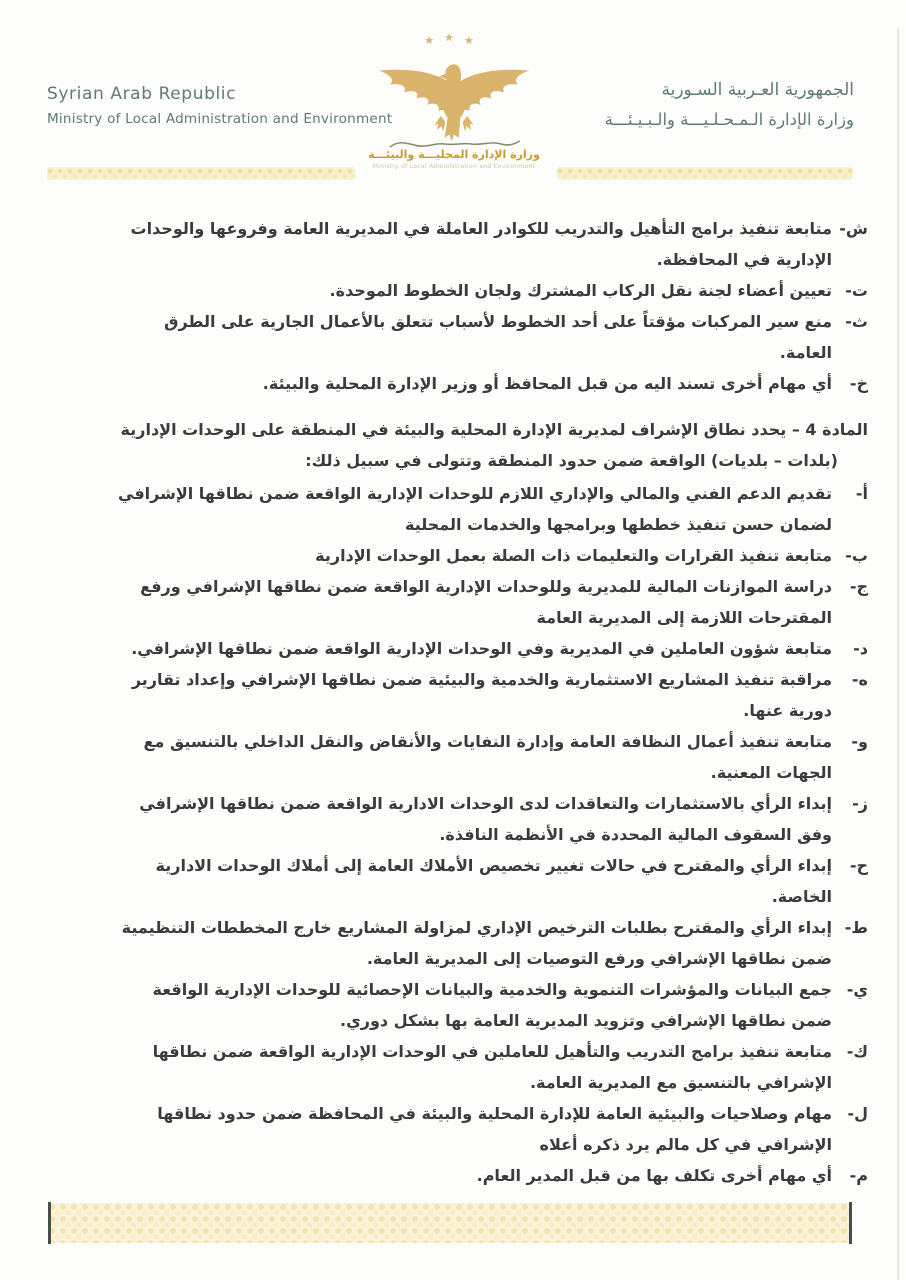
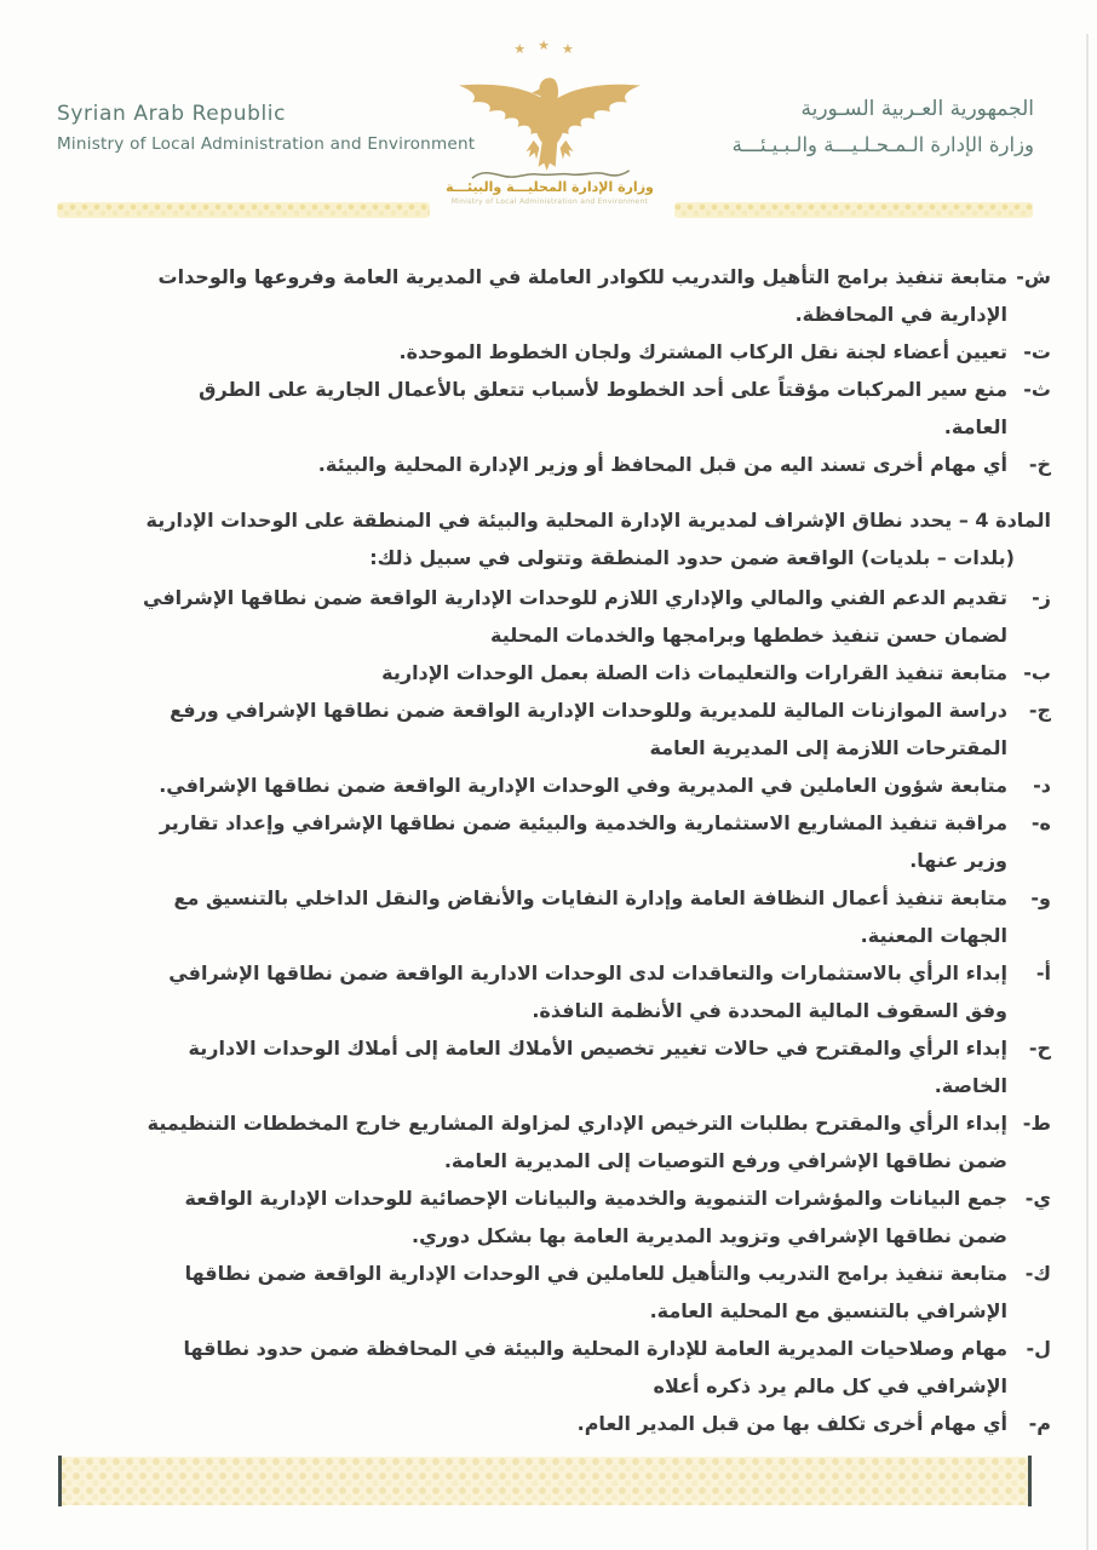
  Syrian Arab Republic
  Ministry of Local Administration and Environment
  الجمهورية العـربية السـورية
  وزارة الإدارة الـمـحـلـيـــة والـبـيـئـــة
  ★★★
  وزارة الإدارة المحليـــة والبيئـــة
  ش-متابعة تنفيذ برامج التأهيل والتدريب للكوادر العاملة في المديرية العامة وفروعها والوحدات الإدارية في المحافظة.
  ت-تعيين أعضاء لجنة نقل الركاب المشترك ولجان الخطوط الموحدة.
  ث-منع سير المركبات مؤقتاً على أحد الخطوط لأسباب تتعلق بالأعمال الجارية على الطرق العامة.
  خ-أي مهام أخرى تسند اليه من قبل المحافظ أو وزير الإدارة المحلية والبيئة.
  المادة 4 – يحدد نطاق الإشراف لمديرية الإدارة المحلية والبيئة في المنطقة على الوحدات الإدارية (بلدات – بلديات) الواقعة ضمن حدود المنطقة وتتولى في سبيل ذلك:
- أ-تقديم الدعم الفني والمالي والإداري اللازم للوحدات الإدارية الواقعة ضمن نطاقها الإشرافي لضمان حسن تنفيذ خططها وبرامجها والخدمات المحلية
+ ز-تقديم الدعم الفني والمالي والإداري اللازم للوحدات الإدارية الواقعة ضمن نطاقها الإشرافي لضمان حسن تنفيذ خططها وبرامجها والخدمات المحلية
  ب-متابعة تنفيذ القرارات والتعليمات ذات الصلة بعمل الوحدات الإدارية
  ج-دراسة الموازنات المالية للمديرية وللوحدات الإدارية الواقعة ضمن نطاقها الإشرافي ورفع المقترحات اللازمة إلى المديرية العامة
  د-متابعة شؤون العاملين في المديرية وفي الوحدات الإدارية الواقعة ضمن نطاقها الإشرافي.
- ه-مراقبة تنفيذ المشاريع الاستثمارية والخدمية والبيئية ضمن نطاقها الإشرافي وإعداد تقارير دورية عنها.
+ ه-مراقبة تنفيذ المشاريع الاستثمارية والخدمية والبيئية ضمن نطاقها الإشرافي وإعداد تقارير وزير عنها.
  و-متابعة تنفيذ أعمال النظافة العامة وإدارة النفايات والأنقاض والنقل الداخلي بالتنسيق مع الجهات المعنية.
- ز-إبداء الرأي بالاستثمارات والتعاقدات لدى الوحدات الادارية الواقعة ضمن نطاقها الإشرافي وفق السقوف المالية المحددة في الأنظمة النافذة.
+ أ-إبداء الرأي بالاستثمارات والتعاقدات لدى الوحدات الادارية الواقعة ضمن نطاقها الإشرافي وفق السقوف المالية المحددة في الأنظمة النافذة.
  ح-إبداء الرأي والمقترح في حالات تغيير تخصيص الأملاك العامة إلى أملاك الوحدات الادارية الخاصة.
  ط-إبداء الرأي والمقترح بطلبات الترخيص الإداري لمزاولة المشاريع خارج المخططات التنظيمية ضمن نطاقها الإشرافي ورفع التوصيات إلى المديرية العامة.
  ي-جمع البيانات والمؤشرات التنموية والخدمية والبيانات الإحصائية للوحدات الإدارية الواقعة ضمن نطاقها الإشرافي وتزويد المديرية العامة بها بشكل دوري.
- ك-متابعة تنفيذ برامج التدريب والتأهيل للعاملين في الوحدات الإدارية الواقعة ضمن نطاقها الإشرافي بالتنسيق مع المديرية العامة.
+ ك-متابعة تنفيذ برامج التدريب والتأهيل للعاملين في الوحدات الإدارية الواقعة ضمن نطاقها الإشرافي بالتنسيق مع المحلية العامة.
- ل-مهام وصلاحيات والبيئية العامة للإدارة المحلية والبيئة في المحافظة ضمن حدود نطاقها الإشرافي في كل مالم يرد ذكره أعلاه
+ ل-مهام وصلاحيات المديرية العامة للإدارة المحلية والبيئة في المحافظة ضمن حدود نطاقها الإشرافي في كل مالم يرد ذكره أعلاه
  م-أي مهام أخرى تكلف بها من قبل المدير العام.
